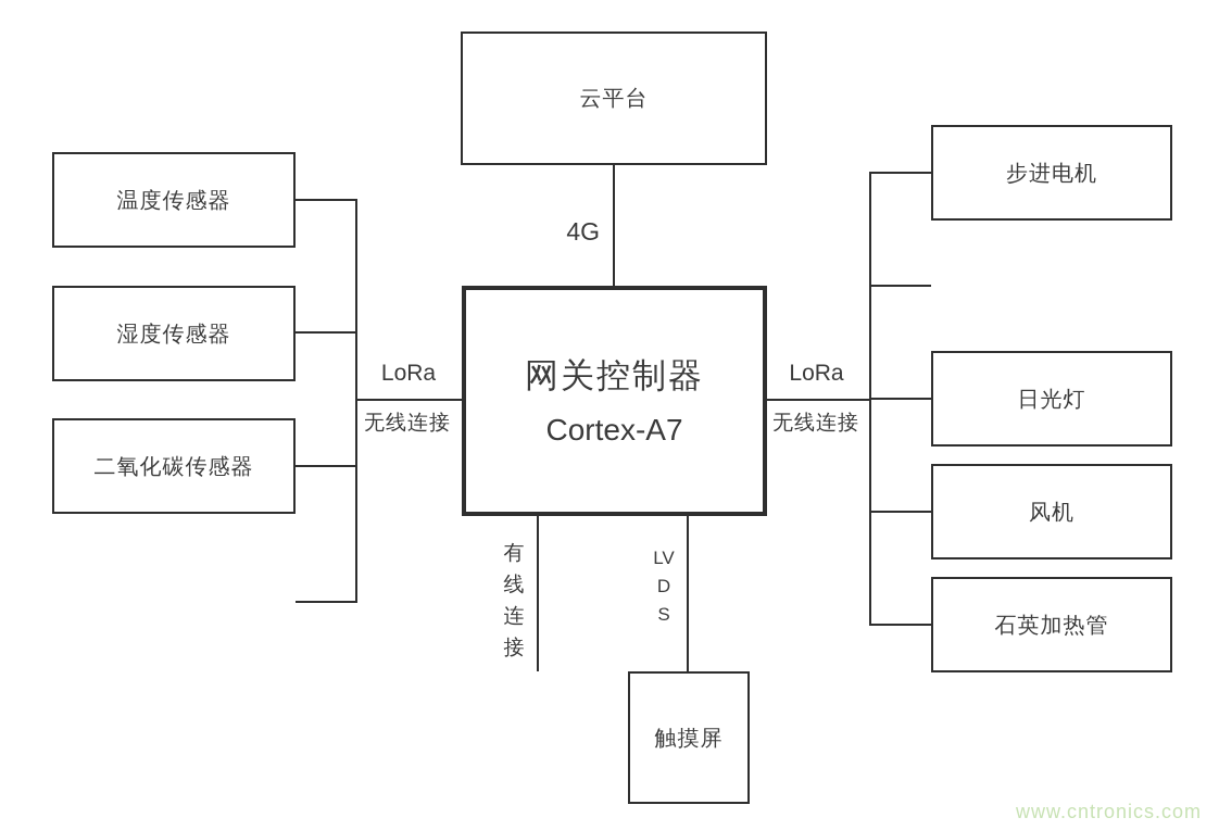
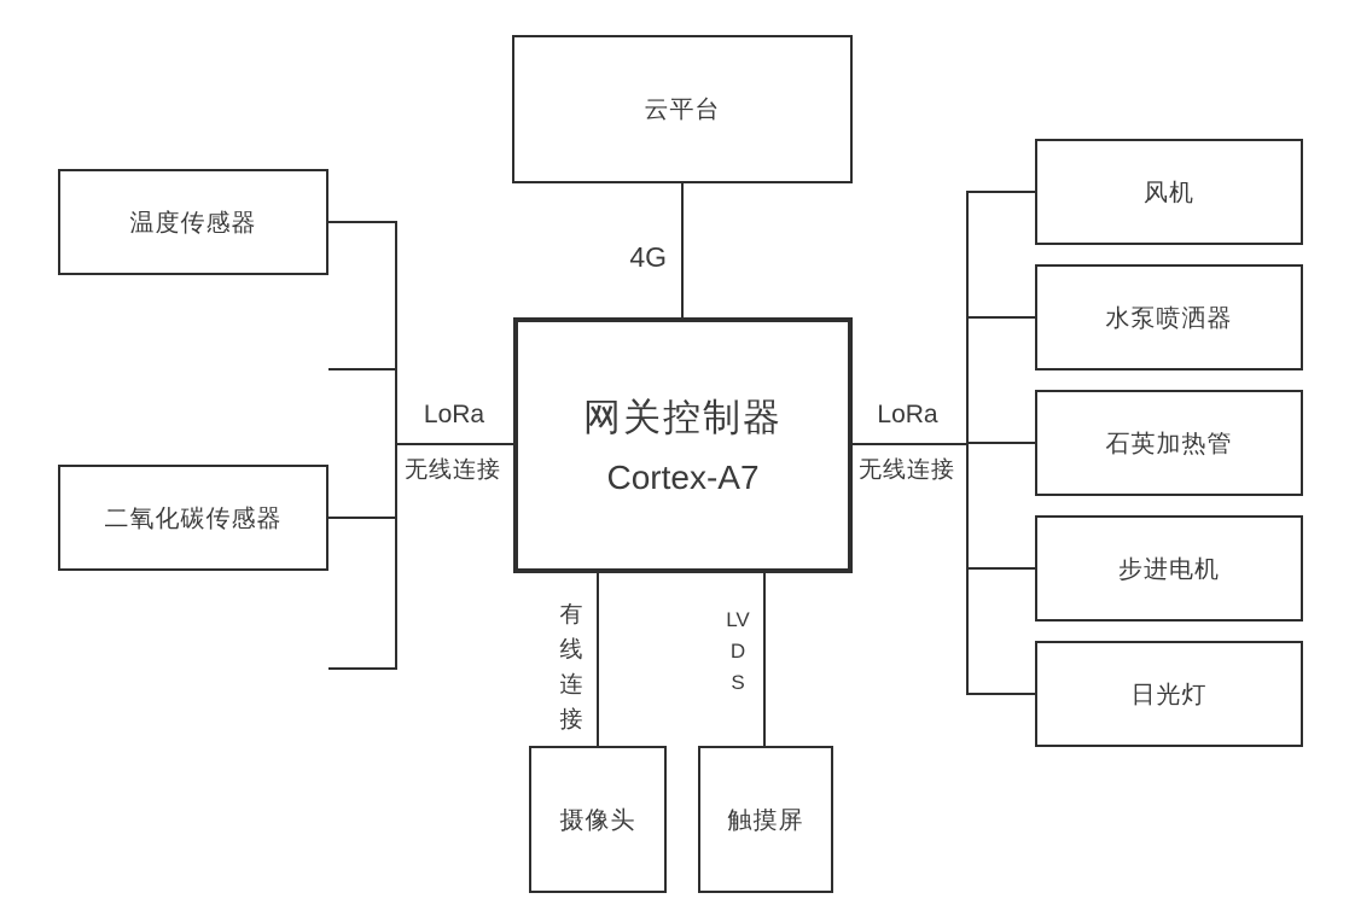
  云平台
  网关控制器
  Cortex-A7
  温度传感器
- 湿度传感器
  二氧化碳传感器
- 步进电机
+ 风机
+ 水泵喷洒器
- 日光灯
+ 石英加热管
- 风机
+ 步进电机
- 石英加热管
+ 日光灯
+ 摄像头
  触摸屏
  4G
  LoRa
  无线连接
  LoRa
  无线连接
  有线连接
  LVDS
- www.cntronics.com
